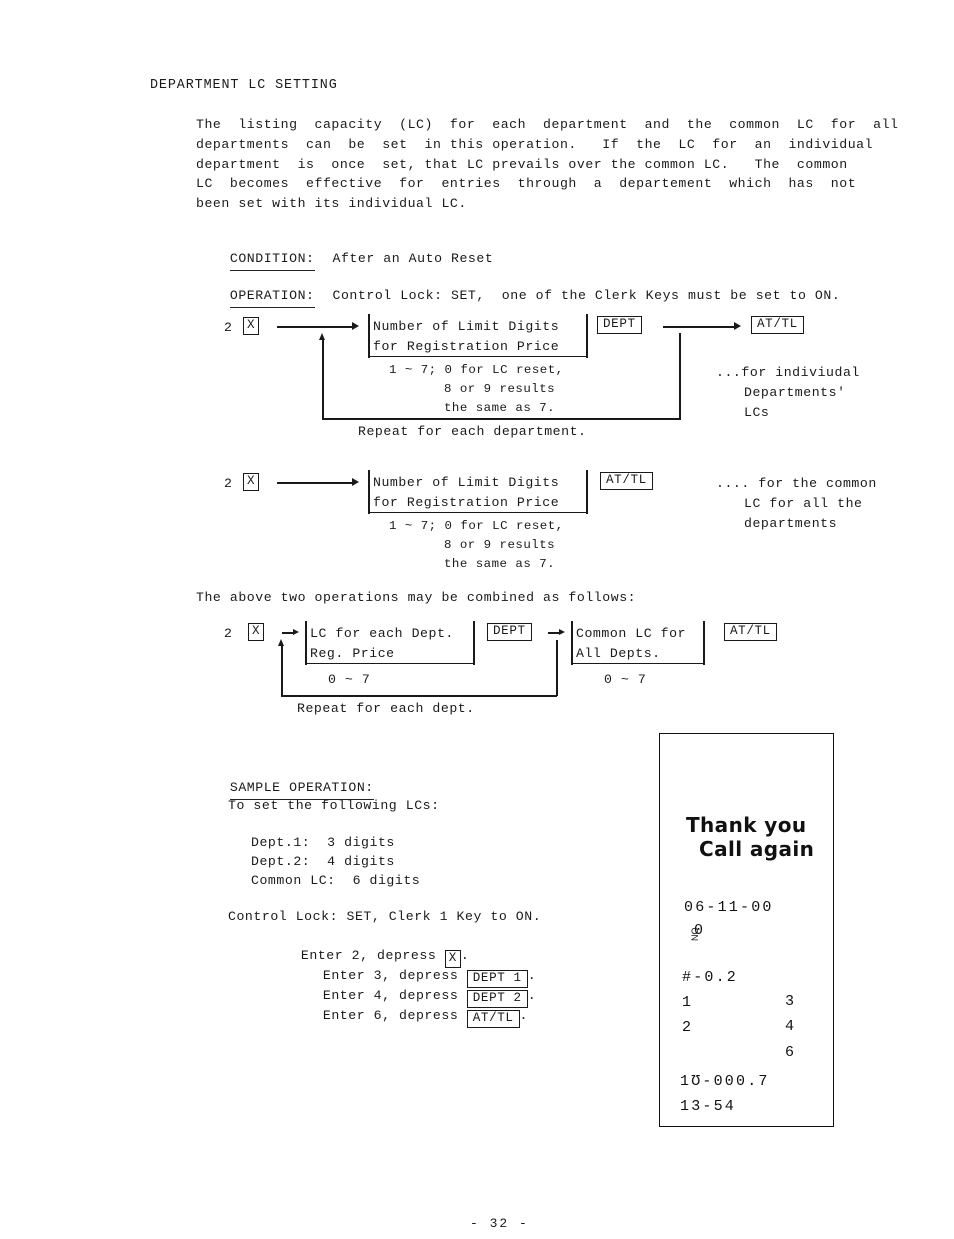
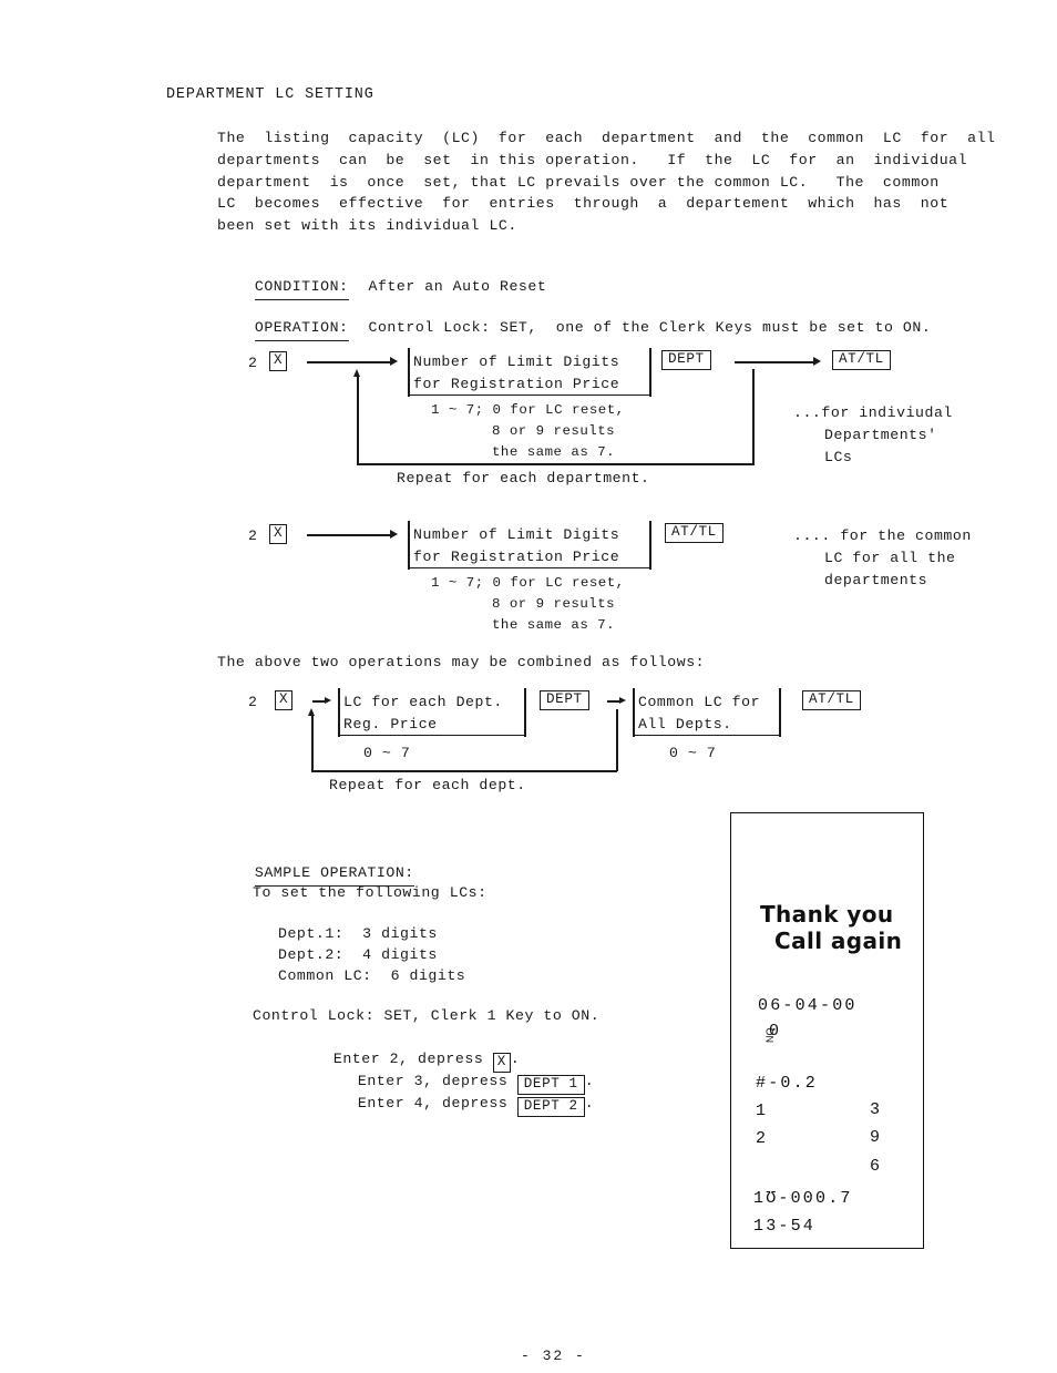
  DEPARTMENT LC SETTING
  The listing capacity (LC) for each department and the common LC for all
  departments can be set in this operation. If the LC for an individual
  department is once set, that LC prevails over the common LC. The common
  LC becomes effective for entries through a departement which has not
  been set with its individual LC.
  CONDITION: After an Auto Reset
  OPERATION: Control Lock: SET, one of the Clerk Keys must be set to ON.
  2
  X
  Number of Limit Digits
  for Registration Price
  1 ~ 7; 0 for LC reset,
  8 or 9 results
  the same as 7.
  DEPT
  AT/TL
  Repeat for each department.
  ...for indiviudal
  Departments'
  LCs
  2
  X
  Number of Limit Digits
  for Registration Price
  1 ~ 7; 0 for LC reset,
  8 or 9 results
  the same as 7.
  AT/TL
  .... for the common
  LC for all the
  departments
  The above two operations may be combined as follows:
  2
  X
  LC for each Dept.
  Reg. Price
  0 ~ 7
  DEPT
  Common LC for
  All Depts.
  0 ~ 7
  AT/TL
  Repeat for each dept.
  SAMPLE OPERATION:
  To set the following LCs:
  Dept.1: 3 digits
  Dept.2: 4 digits
  Common LC: 6 digits
  Control Lock: SET, Clerk 1 Key to ON.
  Enter 2, depress X .
  Enter 3, depress DEPT 1 .
  Enter 4, depress DEPT 2 .
- Enter 6, depress AT/TL .
  Thank you
  Call again
- 06-11-00
+ 06-04-00
  0
  #-0.2
  1
  3
  2
- 4
+ 9
  6
  1Ʊ-000.7
  13-54
  - 32 -
